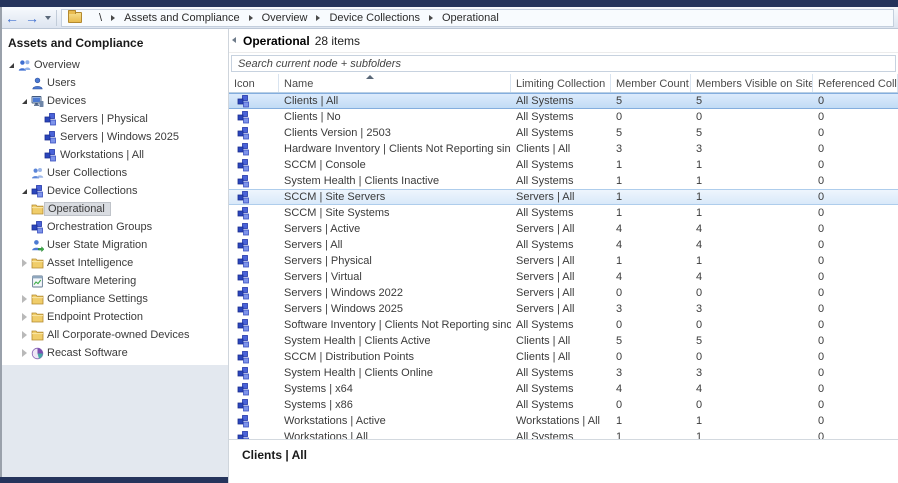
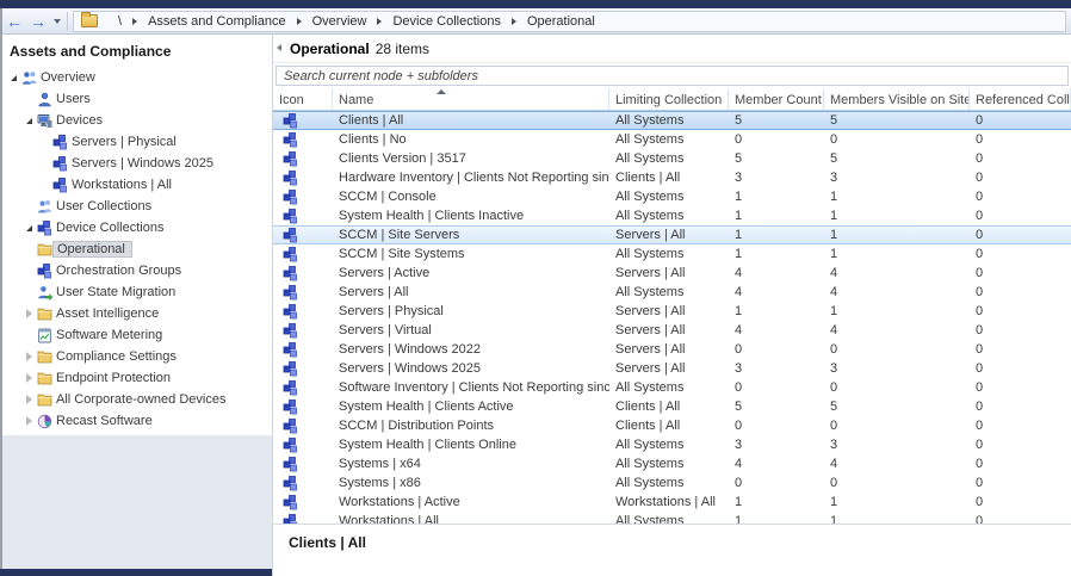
  ←
  →
  \
  Assets and Compliance
  Overview
  Device Collections
  Operational
  Assets and Compliance
  Overview
  Users
  Devices
  Servers | Physical
  Servers | Windows 2025
  Workstations | All
  User Collections
  Device Collections
  Operational
  Orchestration Groups
  User State Migration
  Asset Intelligence
  Software Metering
  Compliance Settings
  Endpoint Protection
  All Corporate-owned Devices
  Recast Software
  Operational
  28 items
  Search current node + subfolders
  Icon
  Name
  Limiting Collection
  Member Count
  Members Visible on Site
  Clients | All
  All Systems
  5
  5
  0
  Clients | No
  All Systems
  0
  0
  0
- Clients Version | 2503
+ Clients Version | 3517
  All Systems
  5
  5
  0
  Hardware Inventory | Clients Not Reporting sin
  Clients | All
  3
  3
  0
  SCCM | Console
  All Systems
  1
  1
  0
  System Health | Clients Inactive
  All Systems
  1
  1
  0
  SCCM | Site Servers
  Servers | All
  1
  1
  0
  SCCM | Site Systems
  All Systems
  1
  1
  0
  Servers | Active
  Servers | All
  4
  4
  0
  Servers | All
  All Systems
  4
  4
  0
  Servers | Physical
  Servers | All
  1
  1
  0
  Servers | Virtual
  Servers | All
  4
  4
  0
  Servers | Windows 2022
  Servers | All
  0
  0
  0
  Servers | Windows 2025
  Servers | All
  3
  3
  0
  Software Inventory | Clients Not Reporting sinc
  All Systems
  0
  0
  0
  System Health | Clients Active
  Clients | All
  5
  5
  0
  SCCM | Distribution Points
  Clients | All
  0
  0
  0
  System Health | Clients Online
  All Systems
  3
  3
  0
  Systems | x64
  All Systems
  4
  4
  0
  Systems | x86
  All Systems
  0
  0
  0
  Workstations | Active
  Workstations | All
  1
  1
  0
  Workstations | All
  All Systems
  1
  1
  0
  Clients | All
